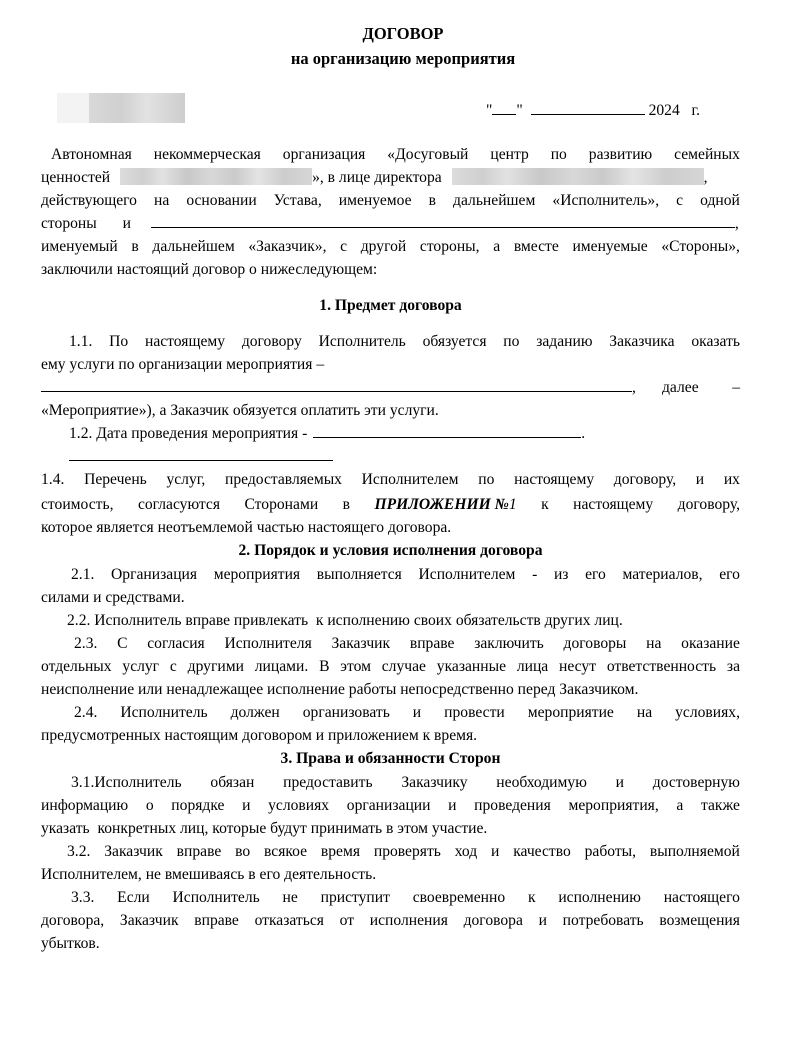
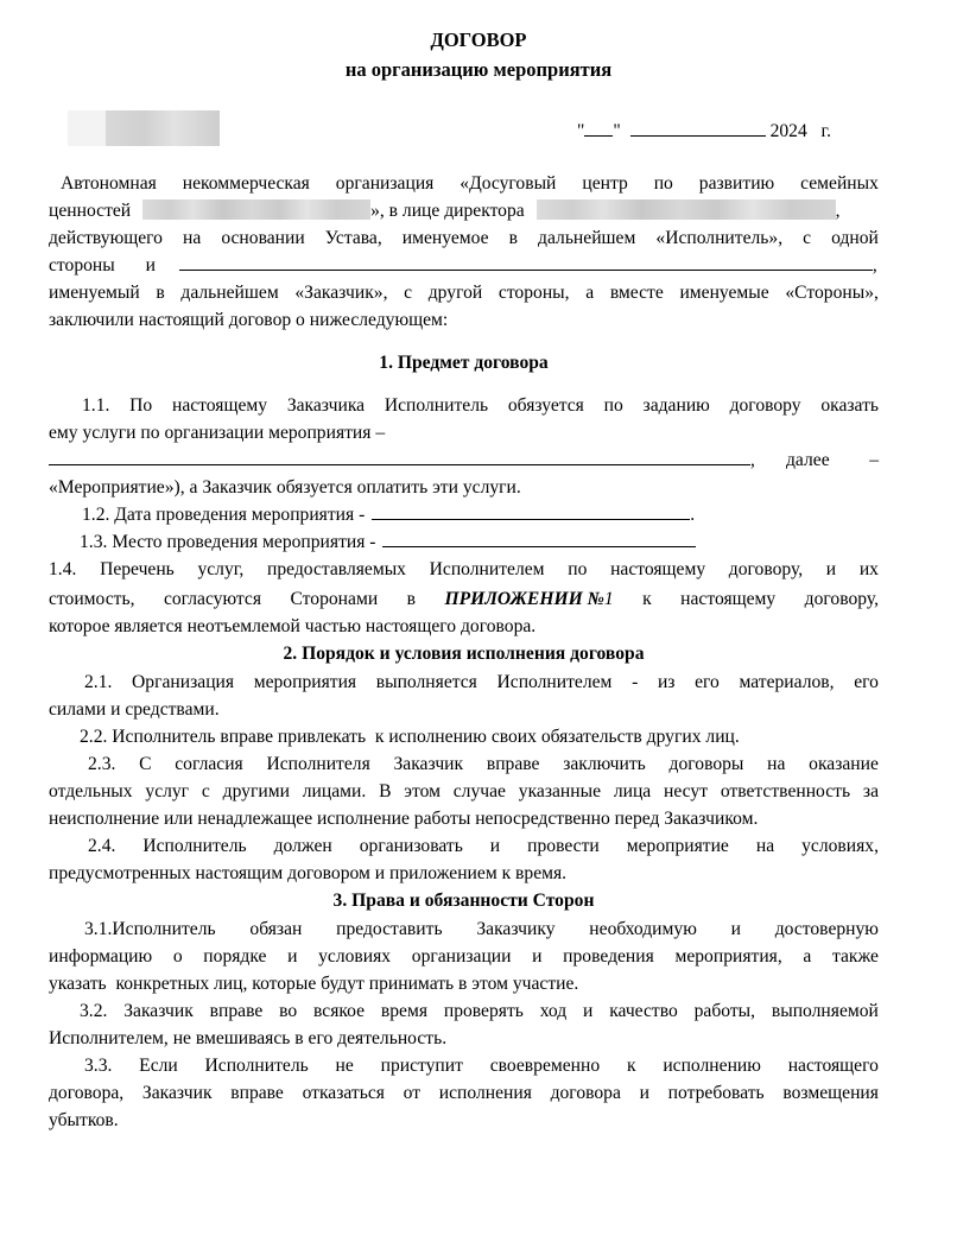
  ДОГОВОР
  на организацию мероприятия
  " " 2024 г.
  Автономная
  некоммерческая
  организация
  «Досуговый
  центр
  по
  развитию
  семейных
  ценностей », в лице директора ,
  действующего
  на
  основании
  Устава,
  именуемое
  в
  дальнейшем
  «Исполнитель»,
  с
  одной
  стороны и ,
  именуемый
  в
  дальнейшем
  «Заказчик»,
  с
  другой
  стороны,
  а
  вместе
  именуемые
  «Стороны»,
  заключили настоящий договор о нижеследующем:
  1. Предмет договора
  1.1.
  По
  настоящему
- договору
+ Заказчика
  Исполнитель
  обязуется
  по
  заданию
- Заказчика
+ договору
  оказать
  ему услуги по организации мероприятия –
  ,
  далее
  –
  «Мероприятие»), а Заказчик обязуется оплатить эти услуги.
  1.2. Дата проведения мероприятия - .
+ 1.3. Место проведения мероприятия -
  1.4.
  Перечень
  услуг,
  предоставляемых
  Исполнителем
  по
  настоящему
  договору,
  и
  их
  стоимость,
  согласуются
  Сторонами
  в
  ПРИЛОЖЕНИИ №1
  к
  настоящему
  договору,
  которое является неотъемлемой частью настоящего договора.
  2. Порядок и условия исполнения договора
  2.1.
  Организация
  мероприятия
  выполняется
  Исполнителем
  -
  из
  его
  материалов,
  его
  силами и средствами.
  2.2. Исполнитель вправе привлекать к исполнению своих обязательств других лиц.
  2.3.
  С
  согласия
  Исполнителя
  Заказчик
  вправе
  заключить
  договоры
  на
  оказание
  отдельных
  услуг
  с
  другими
  лицами.
  В
  этом
  случае
  указанные
  лица
  несут
  ответственность
  за
  неисполнение или ненадлежащее исполнение работы непосредственно перед Заказчиком.
  2.4.
  Исполнитель
  должен
  организовать
  и
  провести
  мероприятие
  на
  условиях,
  предусмотренных настоящим договором и приложением к время.
  3. Права и обязанности Сторон
  3.1.Исполнитель
  обязан
  предоставить
  Заказчику
  необходимую
  и
  достоверную
  информацию
  о
  порядке
  и
  условиях
  организации
  и
  проведения
  мероприятия,
  а
  также
  указать конкретных лиц, которые будут принимать в этом участие.
  3.2.
  Заказчик
  вправе
  во
  всякое
  время
  проверять
  ход
  и
  качество
  работы,
  выполняемой
  Исполнителем, не вмешиваясь в его деятельность.
  3.3.
  Если
  Исполнитель
  не
  приступит
  своевременно
  к
  исполнению
  настоящего
  договора,
  Заказчик
  вправе
  отказаться
  от
  исполнения
  договора
  и
  потребовать
  возмещения
  убытков.
